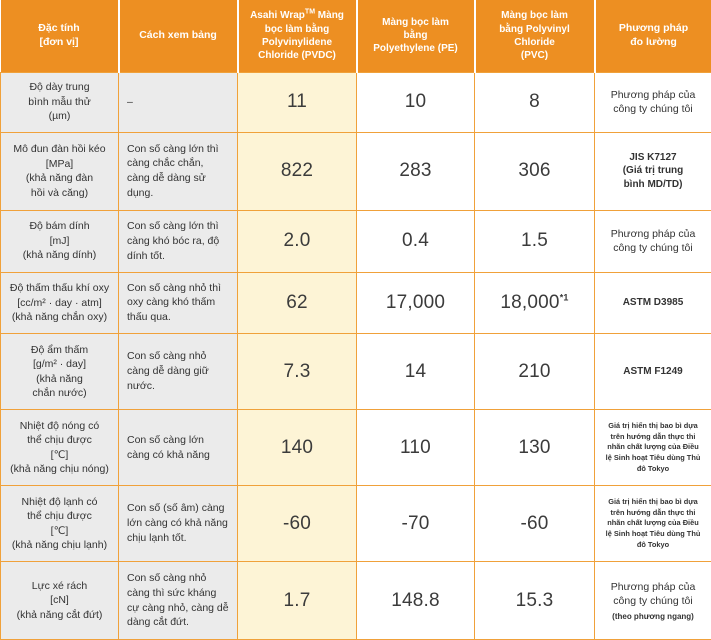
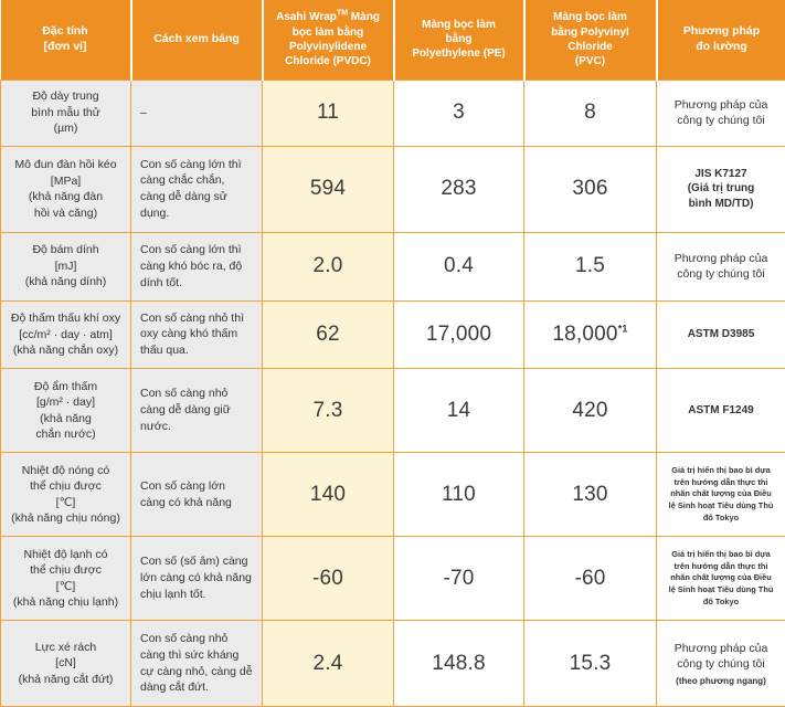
  Đặc tính[đơn vị]	Cách xem bảng	Asahi Wrap Màngbọc làm bằngPolyvinylideneChloride (PVDC)	Màng bọc làmbằngPolyethylene (PE)	Màng bọc làmbằng PolyvinylChloride(PVC)	Phương phápđo lường
- Độ dày trungbình mẫu thử(µm)	–	11	10	8	Phương pháp củacông ty chúng tôi
+ Độ dày trungbình mẫu thử(µm)	–	11	3	8	Phương pháp củacông ty chúng tôi
- Mô đun đàn hồi kéo[MPa](khả năng đànhồi và căng)	Con số càng lớn thì càng chắc chắn, càng dễ dàng sử dụng.	822	283	306	JIS K7127(Giá trị trungbình MD/TD)
+ Mô đun đàn hồi kéo[MPa](khả năng đànhồi và căng)	Con số càng lớn thì càng chắc chắn, càng dễ dàng sử dụng.	594	283	306	JIS K7127(Giá trị trungbình MD/TD)
  Độ bám dính[mJ](khả năng dính)	Con số càng lớn thì càng khó bóc ra, độ dính tốt.	2.0	0.4	1.5	Phương pháp củacông ty chúng tôi
  Độ thấm thấu khí oxy[cc/m² · day · atm](khả năng chắn oxy)	Con số càng nhỏ thì oxy càng khó thấm thấu qua.	62	17,000	18,000*1	ASTM D3985
- Độ ẩm thấm[g/m² · day](khả năngchắn nước)	Con số càng nhỏ càng dễ dàng giữ nước.	7.3	14	210	ASTM F1249
+ Độ ẩm thấm[g/m² · day](khả năngchắn nước)	Con số càng nhỏ càng dễ dàng giữ nước.	7.3	14	420	ASTM F1249
  Nhiệt độ nóng cóthể chịu được[℃](khả năng chịu nóng)	Con số càng lớn càng có khả năng	140	110	130	Giá trị hiển thị bao bì dựatrên hướng dẫn thực thinhãn chất lượng của Điềulệ Sinh hoạt Tiêu dùng Thủđô Tokyo
  Nhiệt độ lạnh cóthể chịu được[℃](khả năng chịu lạnh)	Con số (số âm) càng lớn càng có khả năng chịu lạnh tốt.	-60	-70	-60	Giá trị hiển thị bao bì dựatrên hướng dẫn thực thinhãn chất lượng của Điềulệ Sinh hoạt Tiêu dùng Thủđô Tokyo
- Lực xé rách[cN](khả năng cắt đứt)	Con số càng nhỏ càng thì sức kháng cự càng nhỏ, càng dễ dàng cắt đứt.	1.7	148.8	15.3	Phương pháp củacông ty chúng tôi(theo phương ngang)
+ Lực xé rách[cN](khả năng cắt đứt)	Con số càng nhỏ càng thì sức kháng cự càng nhỏ, càng dễ dàng cắt đứt.	2.4	148.8	15.3	Phương pháp củacông ty chúng tôi(theo phương ngang)
